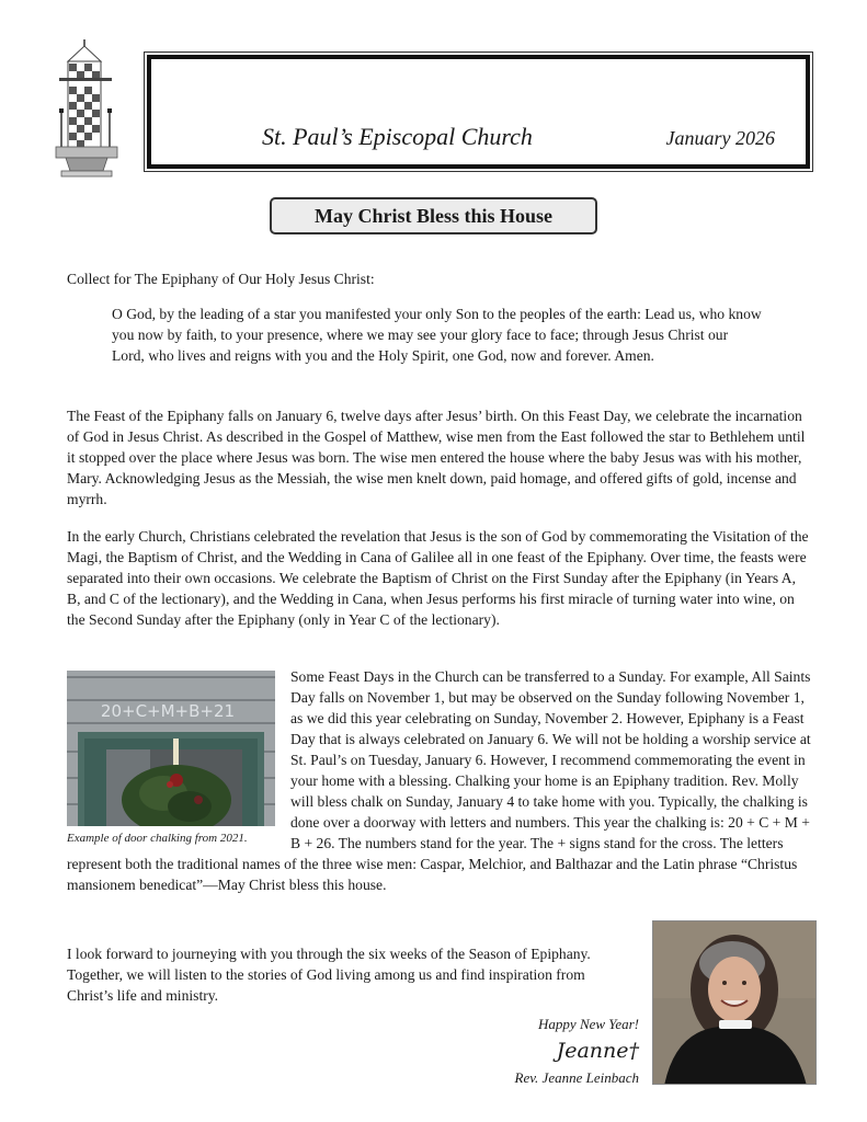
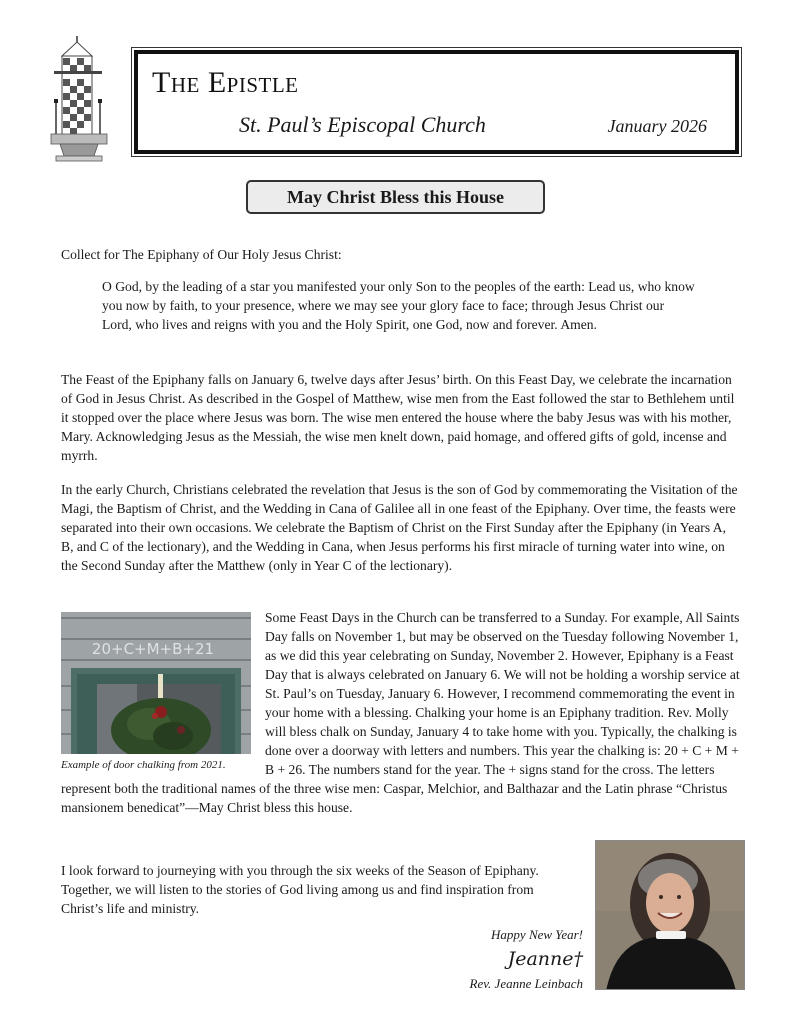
+ The Epistle
  St. Paul’s Episcopal Church
  January 2026
  May Christ Bless this House
  Collect for The Epiphany of Our Holy Jesus Christ:
  O God, by the leading of a star you manifested your only Son to the peoples of the earth: Lead us, who know you now by faith, to your presence, where we may see your glory face to face; through Jesus Christ our Lord, who lives and reigns with you and the Holy Spirit, one God, now and forever. Amen.
  The Feast of the Epiphany falls on January 6, twelve days after Jesus’ birth. On this Feast Day, we celebrate the incarnation of God in Jesus Christ. As described in the Gospel of Matthew, wise men from the East followed the star to Bethlehem until it stopped over the place where Jesus was born. The wise men entered the house where the baby Jesus was with his mother, Mary. Acknowledging Jesus as the Messiah, the wise men knelt down, paid homage, and offered gifts of gold, incense and myrrh.
- In the early Church, Christians celebrated the revelation that Jesus is the son of God by commemorating the Visitation of the Magi, the Baptism of Christ, and the Wedding in Cana of Galilee all in one feast of the Epiphany. Over time, the feasts were separated into their own occasions. We celebrate the Baptism of Christ on the First Sunday after the Epiphany (in Years A, B, and C of the lectionary), and the Wedding in Cana, when Jesus performs his first miracle of turning water into wine, on the Second Sunday after the Epiphany (only in Year C of the lectionary).
+ In the early Church, Christians celebrated the revelation that Jesus is the son of God by commemorating the Visitation of the Magi, the Baptism of Christ, and the Wedding in Cana of Galilee all in one feast of the Epiphany. Over time, the feasts were separated into their own occasions. We celebrate the Baptism of Christ on the First Sunday after the Epiphany (in Years A, B, and C of the lectionary), and the Wedding in Cana, when Jesus performs his first miracle of turning water into wine, on the Second Sunday after the Matthew (only in Year C of the lectionary).
- Some Feast Days in the Church can be transferred to a Sunday. For example, All Saints Day falls on November 1, but may be observed on the Sunday following November 1, as we did this year celebrating on Sunday, November 2. However, Epiphany is a Feast Day that is always celebrated on January 6. We will not be holding a worship service at St. Paul’s on Tuesday, January 6. However, I recommend commemorating the event in your home with a blessing. Chalking your home is an Epiphany tradition. Rev. Molly will bless chalk on Sunday, January 4 to take home with you. Typically, the chalking is done over a doorway with letters and numbers. This year the chalking is: 20 + C + M + B + 26. The numbers stand for the year. The + signs stand for the cross. The letters represent both the traditional names of the three wise men: Caspar, Melchior, and Balthazar and the Latin phrase “Christus mansionem benedicat”—May Christ bless this house.
+ Some Feast Days in the Church can be transferred to a Sunday. For example, All Saints Day falls on November 1, but may be observed on the Tuesday following November 1, as we did this year celebrating on Sunday, November 2. However, Epiphany is a Feast Day that is always celebrated on January 6. We will not be holding a worship service at St. Paul’s on Tuesday, January 6. However, I recommend commemorating the event in your home with a blessing. Chalking your home is an Epiphany tradition. Rev. Molly will bless chalk on Sunday, January 4 to take home with you. Typically, the chalking is done over a doorway with letters and numbers. This year the chalking is: 20 + C + M + B + 26. The numbers stand for the year. The + signs stand for the cross. The letters represent both the traditional names of the three wise men: Caspar, Melchior, and Balthazar and the Latin phrase “Christus mansionem benedicat”—May Christ bless this house.
  20+C+M+B+21
  Example of door chalking from 2021.
  I look forward to journeying with you through the six weeks of the Season of Epiphany. Together, we will listen to the stories of God living among us and find inspiration from Christ’s life and ministry.
  Happy New Year!
  Jeanne†
  Rev. Jeanne Leinbach
